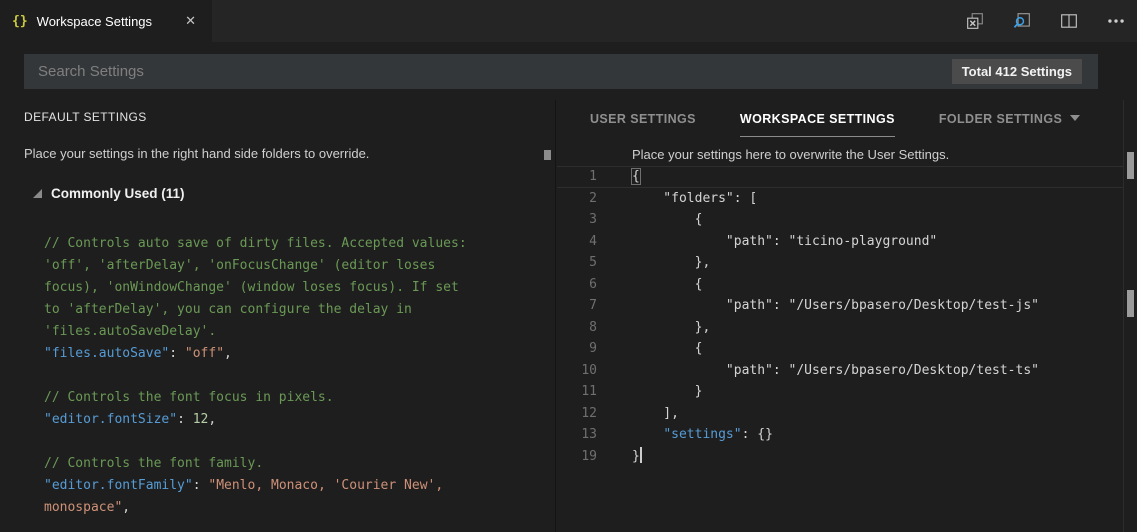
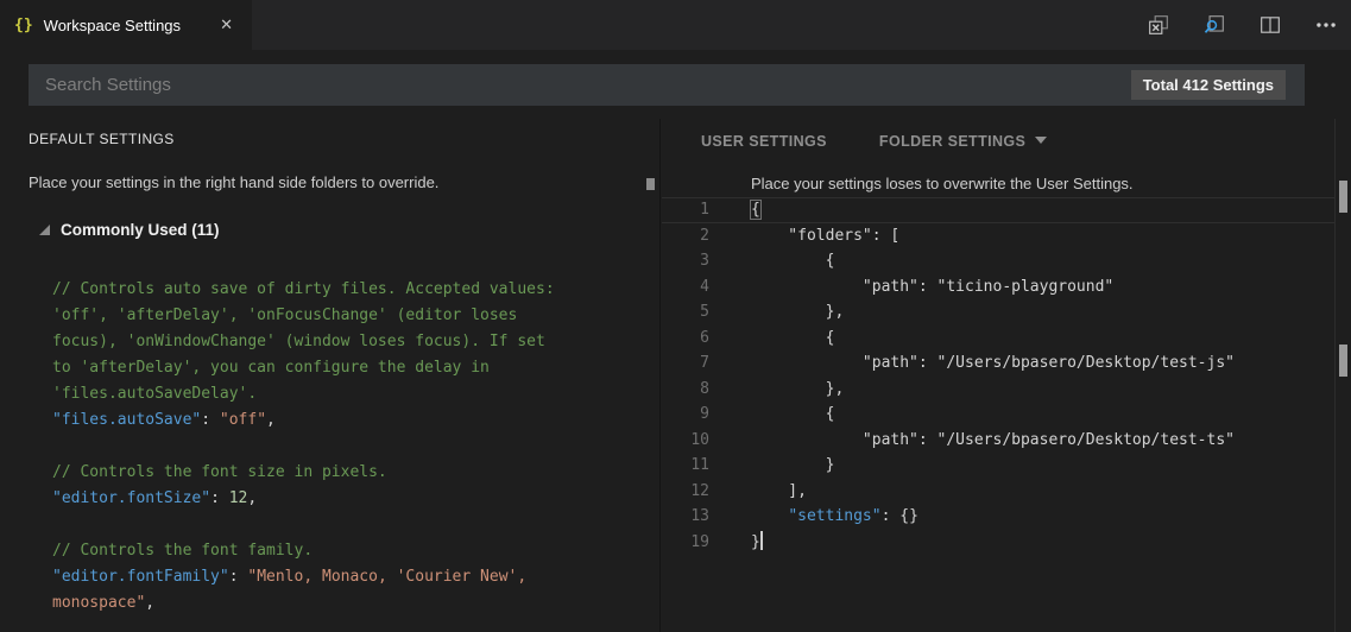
  {}
  Workspace Settings
  ✕
  Search Settings
  Total 412 Settings
  DEFAULT SETTINGS
  Place your settings in the right hand side folders to override.
  Commonly Used (11)
  // Controls auto save of dirty files. Accepted values:
  'off', 'afterDelay', 'onFocusChange' (editor loses
  focus), 'onWindowChange' (window loses focus). If set
  to 'afterDelay', you can configure the delay in
  'files.autoSaveDelay'.
  "files.autoSave": "off",
- // Controls the font focus in pixels.
+ // Controls the font size in pixels.
  "editor.fontSize": 12,
  // Controls the font family.
  "editor.fontFamily": "Menlo, Monaco, 'Courier New',
  monospace",
  USER SETTINGS
- WORKSPACE SETTINGS
  FOLDER SETTINGS
- Place your settings here to overwrite the User Settings.
+ Place your settings loses to overwrite the User Settings.
  1
  {
  2
  "folders": [
  3
  {
  4
  "path": "ticino-playground"
  5
  },
  6
  {
  7
  "path": "/Users/bpasero/Desktop/test-js"
  8
  },
  9
  {
  10
  "path": "/Users/bpasero/Desktop/test-ts"
  11
  }
  12
  ],
  13
  "settings": {}
  19
  }
